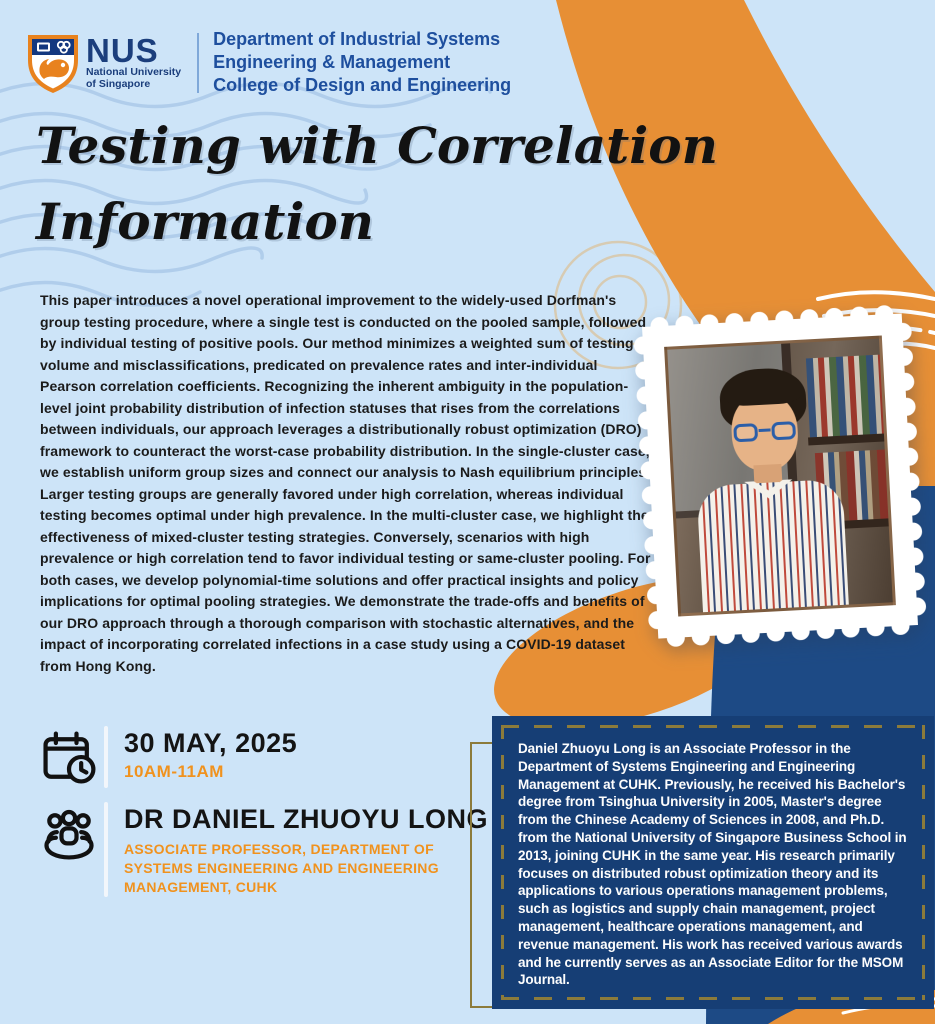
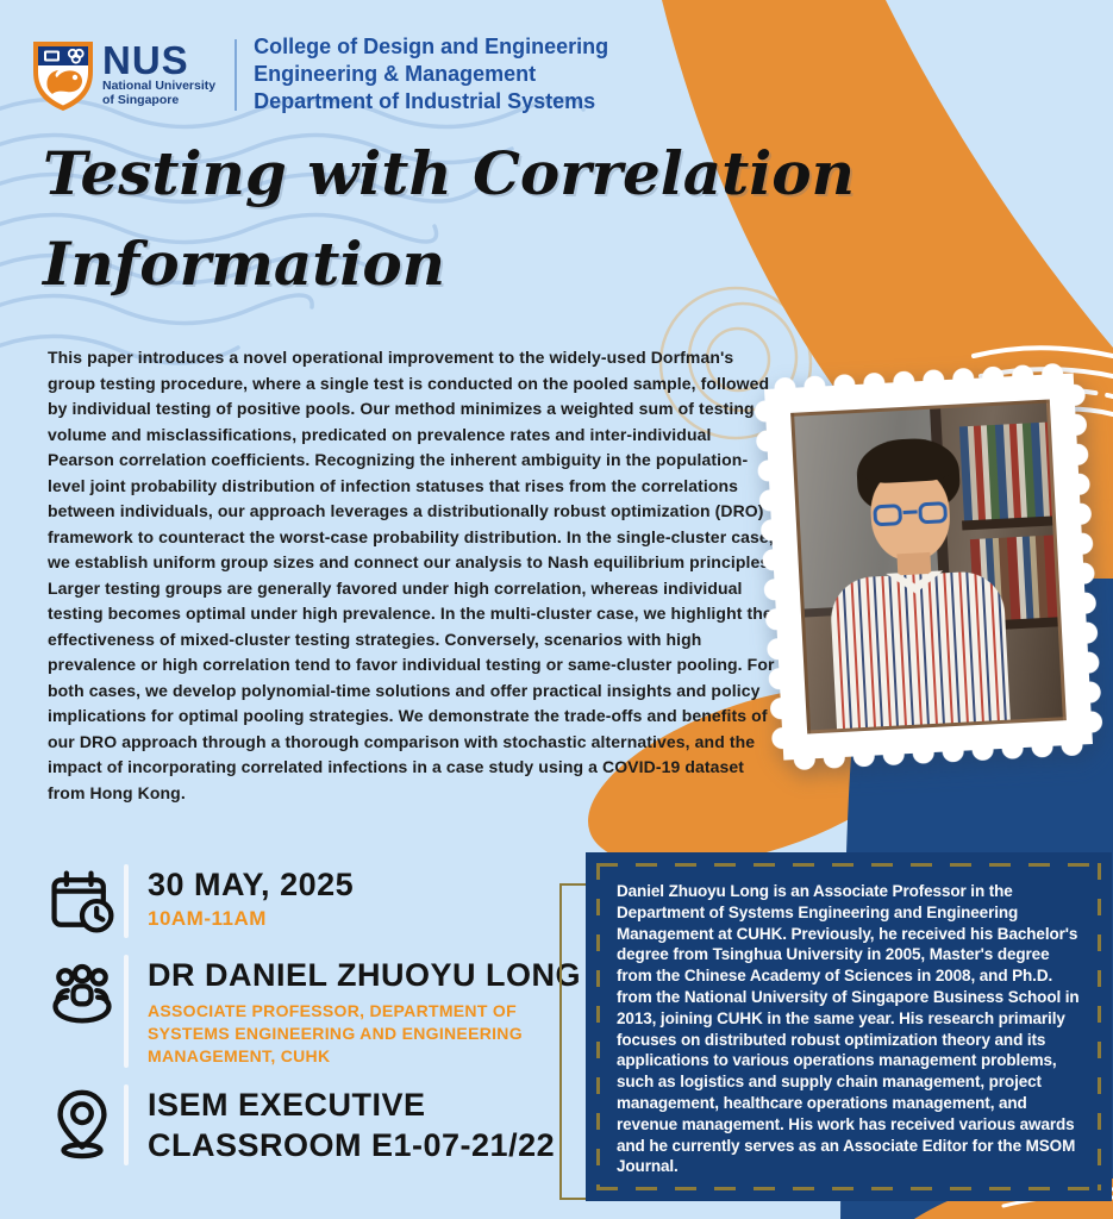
  NUS
  National University
  of Singapore
- Department of Industrial Systems
+ College of Design and Engineering
  Engineering & Management
- College of Design and Engineering
+ Department of Industrial Systems
  Testing with Correlation Information
  This paper introduces a novel operational improvement to the widely-used Dorfman's group testing procedure, where a single test is conducted on the pooled sample, followed by individual testing of positive pools. Our method minimizes a weighted sum of testing volume and misclassifications, predicated on prevalence rates and inter-individual Pearson correlation coefficients. Recognizing the inherent ambiguity in the population-level joint probability distribution of infection statuses that rises from the correlations between individuals, our approach leverages a distributionally robust optimization (DRO) framework to counteract the worst-case probability distribution. In the single-cluster cas we establish uniform group sizes and connect our analysis to Nash equilibrium principle Larger testing groups are generally favored under high correlation, whereas individual testing becomes optimal under high prevalence. In the multi-cluster case, we highlight th effectiveness of mixed-cluster testing strategies. Conversely, scenarios with high prevalence or high correlation tend to favor individual testing or same-cluster pooling. For both cases, we develop polynomial-time solutions and offer practical insights and policy implications for optimal pooling strategies. We demonstrate the trade-offs and benefits of our DRO approach through a thorough comparison with stochastic alternatives, and the impact of incorporating correlated infections in a case study using a COVID-19 dataset from Hong Kong.
  30 MAY, 2025
  10AM-11AM
  DR DANIEL ZHUOYU LONG
  ASSOCIATE PROFESSOR, DEPARTMENT OF SYSTEMS ENGINEERING AND ENGINEERING MANAGEMENT, CUHK
+ ISEM EXECUTIVE
+ CLASSROOM E1-07-21/22
